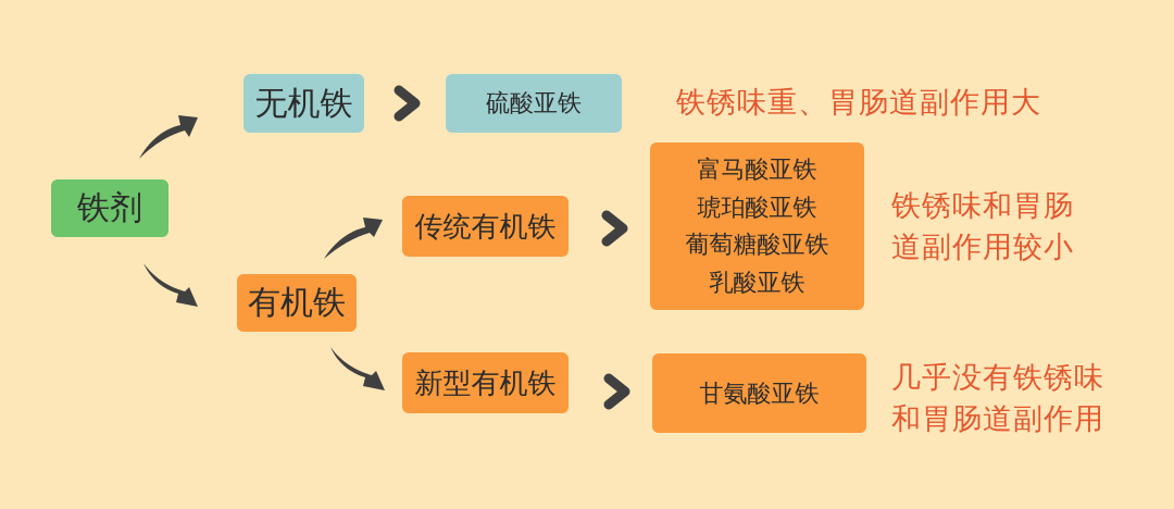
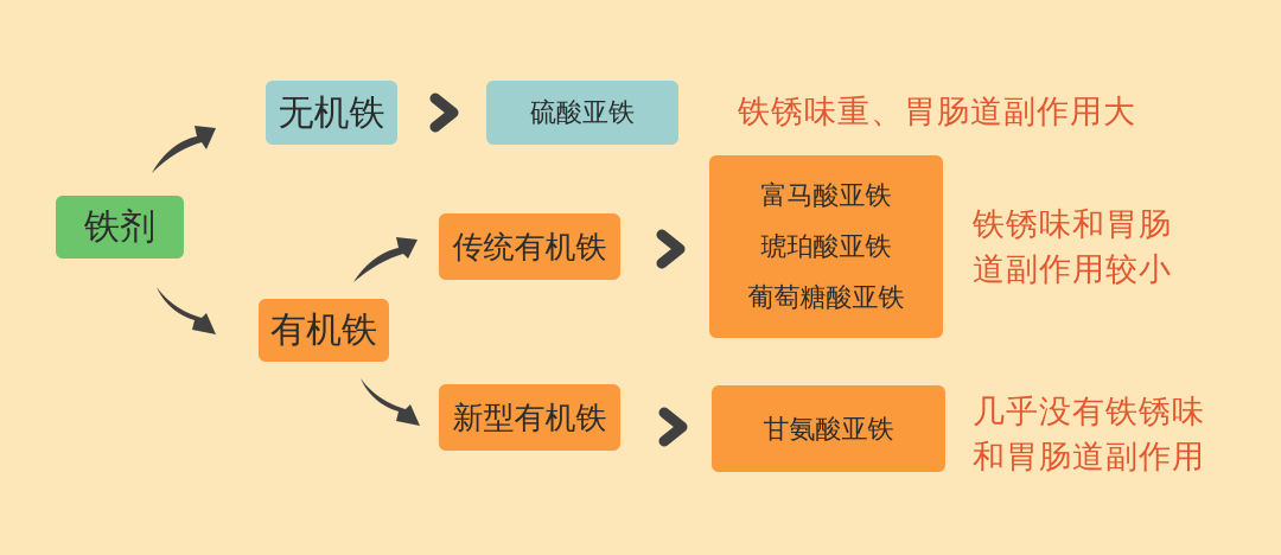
  铁剂
  无机铁
  硫酸亚铁
  铁锈味重、胃肠道副作用大
  有机铁
  传统有机铁
  富马酸亚铁
  琥珀酸亚铁
  葡萄糖酸亚铁
- 乳酸亚铁
  铁锈味和胃肠
  道副作用较小
  新型有机铁
  甘氨酸亚铁
  几乎没有铁锈味
  和胃肠道副作用
